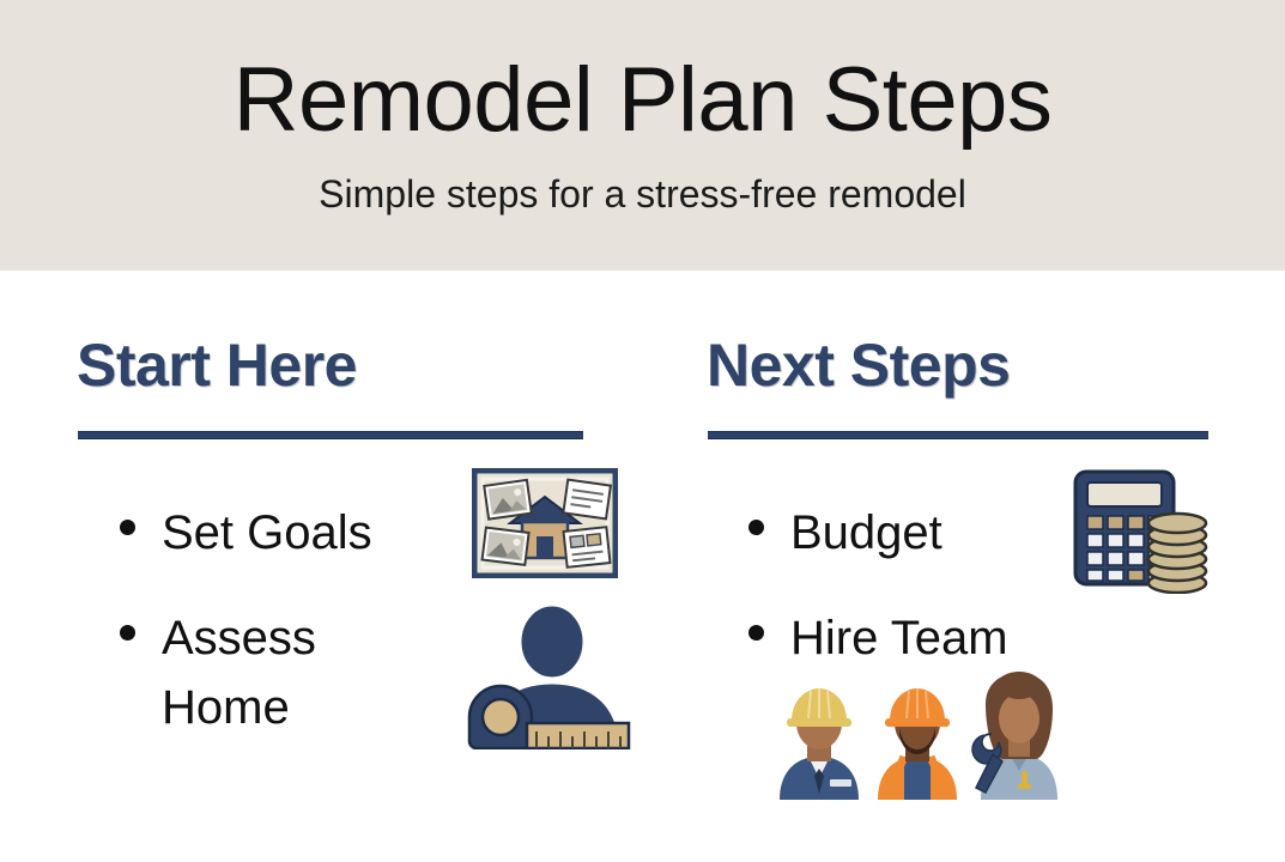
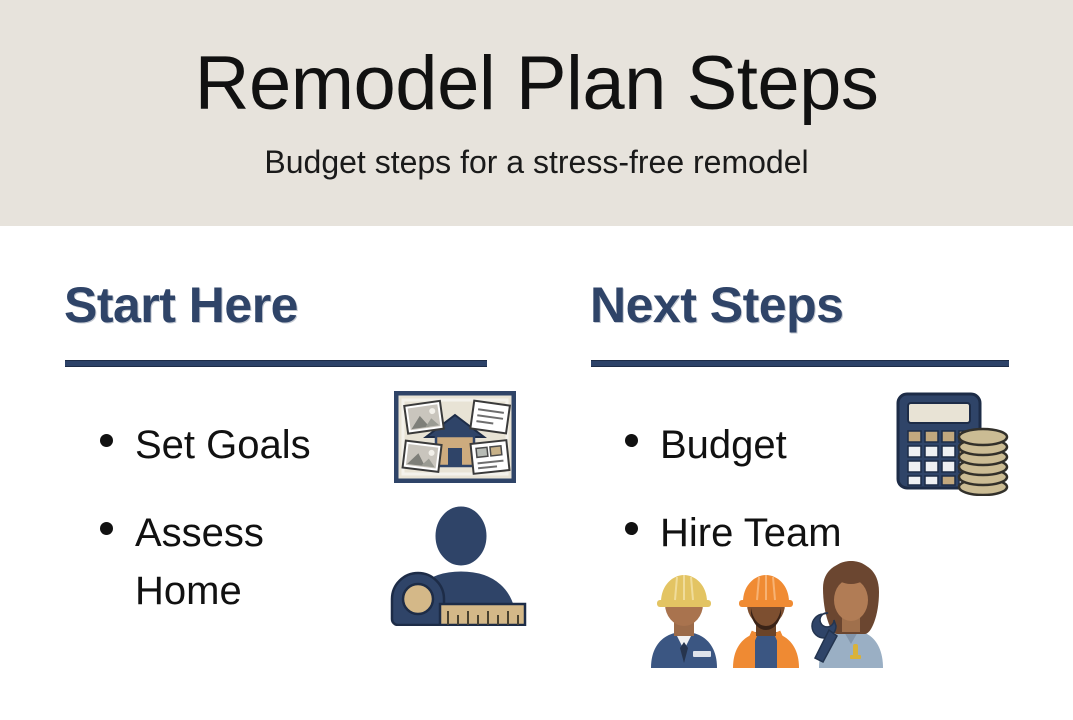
  Remodel Plan Steps
- Simple steps for a stress-free remodel
+ Budget steps for a stress-free remodel
  Start Here
  Set Goals
  Assess Home
  Next Steps
  Budget
  Hire Team
